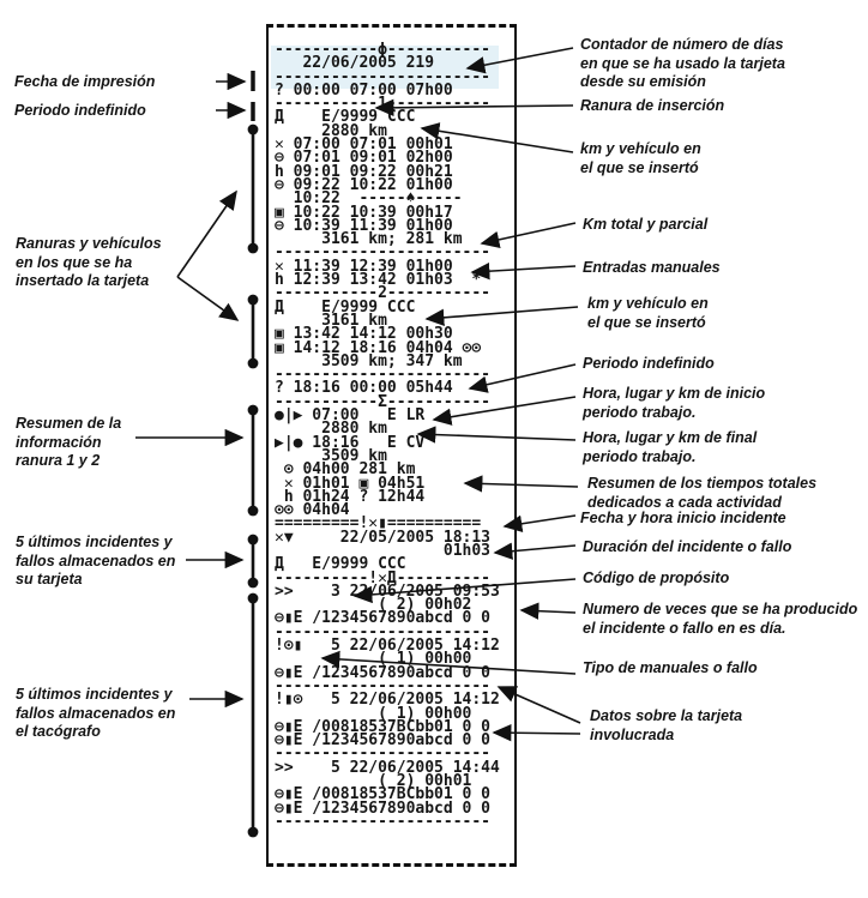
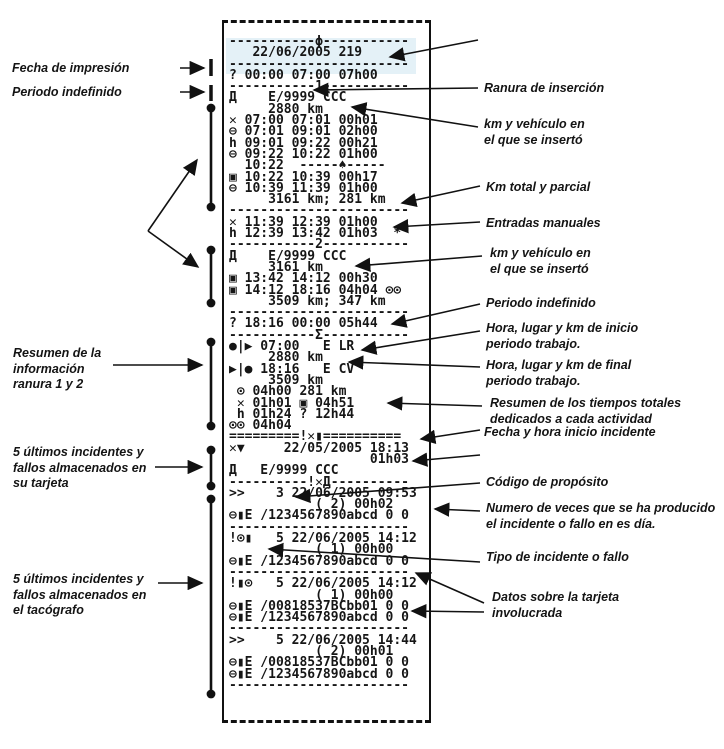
  -----------ϕ-----------
  22/06/2005 219
  -----------------------
  ? 00:00 07:00 07h00
  -----------1-----------
  Д E/9999 CCC
  2880 km
  ✕ 07:00 07:01 00h01
  ⊖ 07:01 09:01 02h00
  h 09:01 09:22 00h21
  ⊖ 09:22 10:22 01h00
  10:22 -----♠-----
  ▣ 10:22 10:39 00h17
  ⊖ 10:39 11:39 01h00
  3161 km; 281 km
  -----------------------
  ✕ 11:39 12:39 01h00
  h 12:39 13:42 01h03 *
  -----------2-----------
  Д E/9999 CCC
  3161 km
  ▣ 13:42 14:12 00h30
  ▣ 14:12 18:16 04h04 ⊙⊙
  3509 km; 347 km
  -----------------------
  ? 18:16 00:00 05h44
  -----------Σ-----------
  ●|▶ 07:00 E LR
  2880 km
  ▶|● 18:16 E CV
  3509 km
  ⊙ 04h00 281 km
  ✕ 01h01 ▣ 04h51
  h 01h24 ? 12h44
  ⊙⊙ 04h04
  =========!✕▮==========
  ✕▼ 22/05/2005 18:13
  01h03
  Д E/9999 CCC
  ----------!✕Д----------
  >> 3 22/0605 09:53
  ( 2) 00h02
  ⊖▮E /1234567890abcd 0 0
  -----------------------
  !⊙▮ 5 22/06/2005 14:12
  ( 1) 00h00
  ⊖▮E /1234567890abcd 0 0
  -----------------------
  !▮⊙ 5 22/06/2005 14:12
  ( 1) 00h00
  ⊖▮E /00818537BCbb01 0 0
  ⊖▮E /1234567890abcd 0 0
  -----------------------
  >> 5 22/06/2005 14:44
  ( 2) 00h01
  ⊖▮E /00818537BCbb01 0 0
  ⊖▮E /1234567890abcd 0 0
  -----------------------
  Fecha de impresión
  Periodo indefinido
- Ranuras y vehículos
- en los que se ha
- insertado la tarjeta
  Resumen de la
  información
  ranura 1 y 2
  5 últimos incidentes y
  fallos almacenados en
  su tarjeta
  5 últimos incidentes y
  fallos almacenados en
  el tacógrafo
- Contador de número de días
- en que se ha usado la tarjeta
- desde su emisión
  Ranura de inserción
  km y vehículo en
  el que se insertó
  Km total y parcial
  Entradas manuales
  km y vehículo en
  el que se insertó
  Periodo indefinido
  Hora, lugar y km de inicio
  periodo trabajo.
  Hora, lugar y km de final
  periodo trabajo.
  Resumen de los tiempos totales
  dedicados a cada actividad
  Fecha y hora inicio incidente
- Duración del incidente o fallo
  Código de propósito
  Numero de veces que se ha producido
  el incidente o fallo en es día.
- Tipo de manuales o fallo
+ Tipo de incidente o fallo
  Datos sobre la tarjeta
  involucrada
